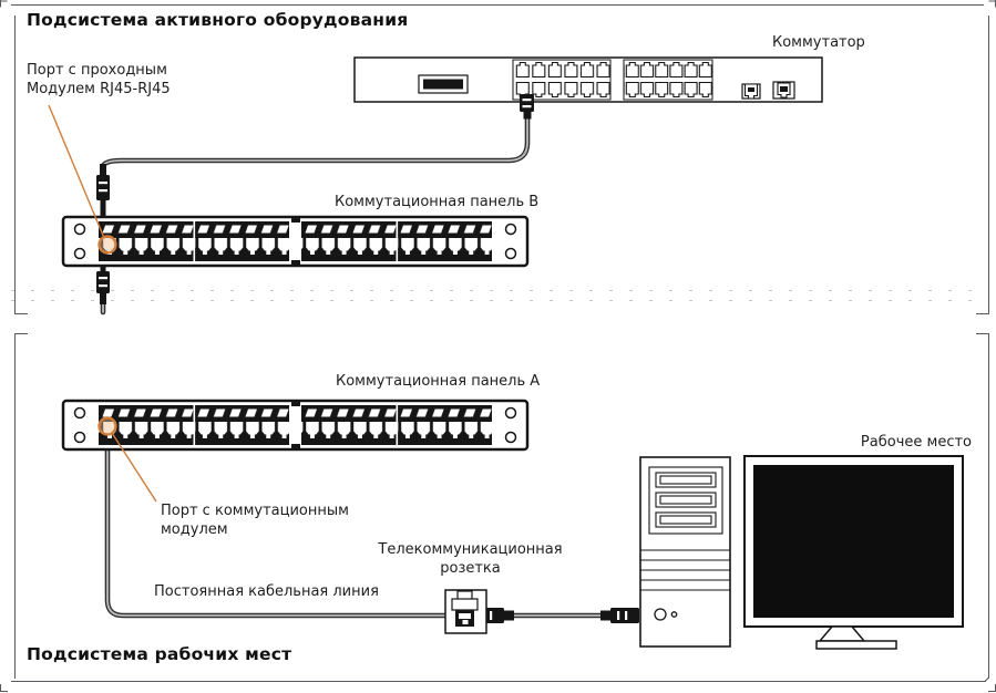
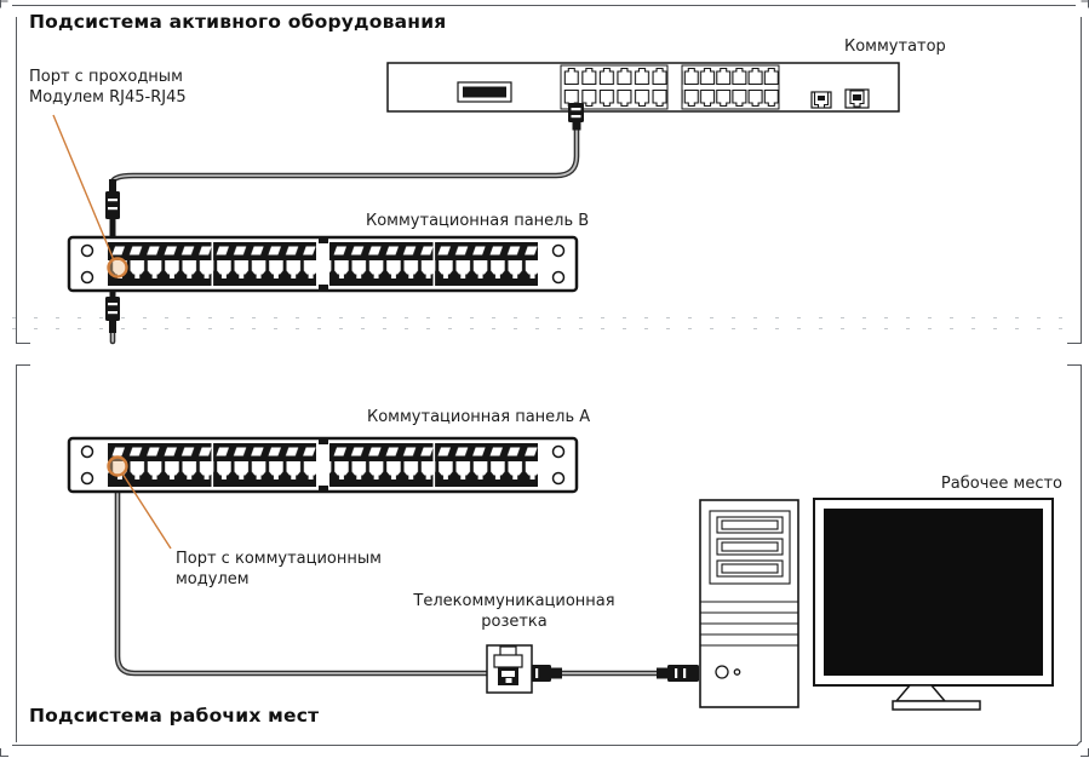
  Подсистема активного оборудования
  Порт с проходным
  Модулем RJ45-RJ45
  Коммутатор
  Коммутационная панель B
  Коммутационная панель А
  Порт с коммутационным
  модулем
  Телекоммуникационная
  розетка
- Постоянная кабельная линия
  Рабочее место
  Подсистема рабочих мест
